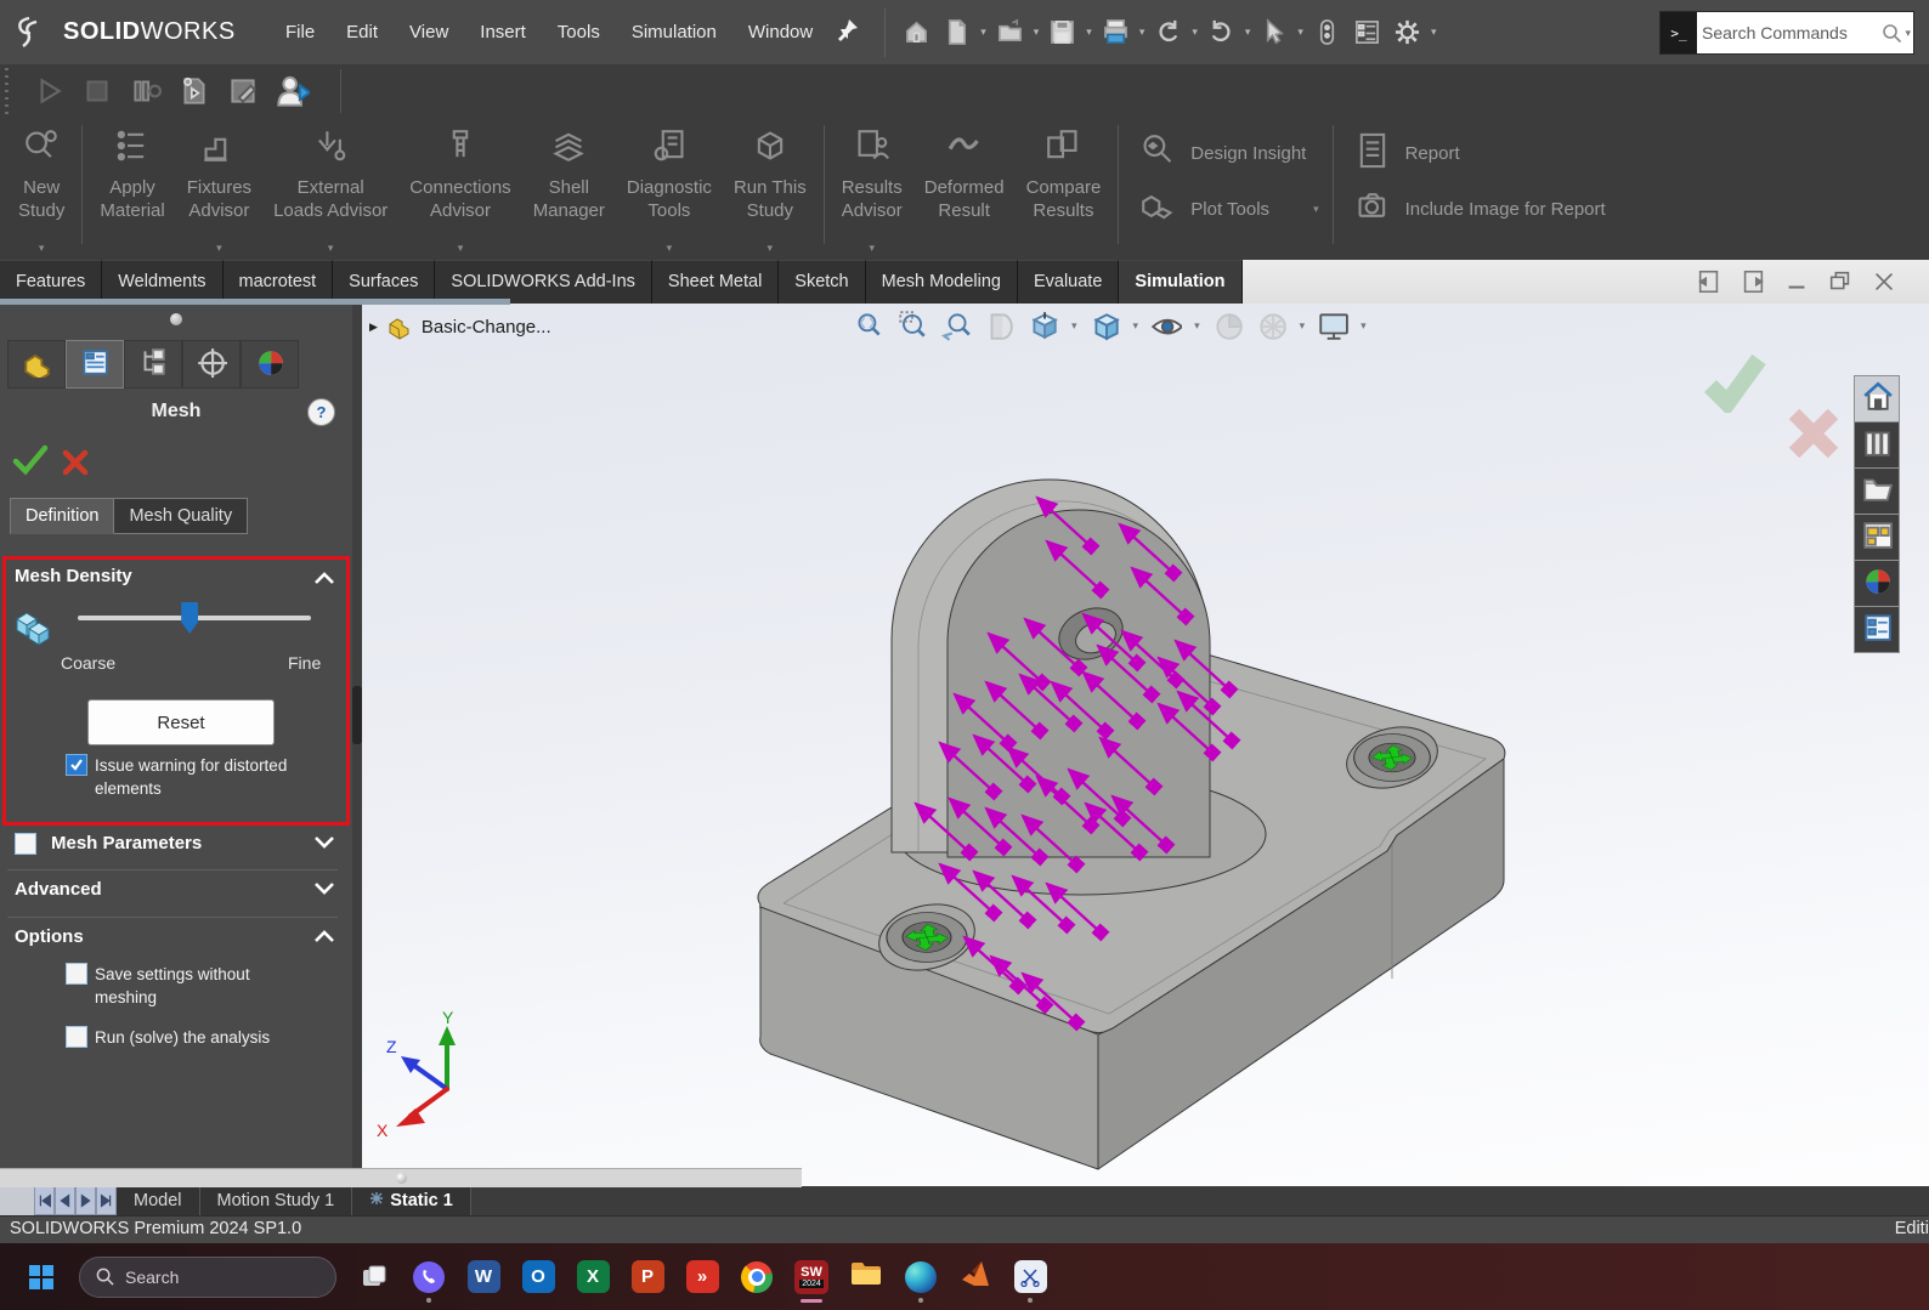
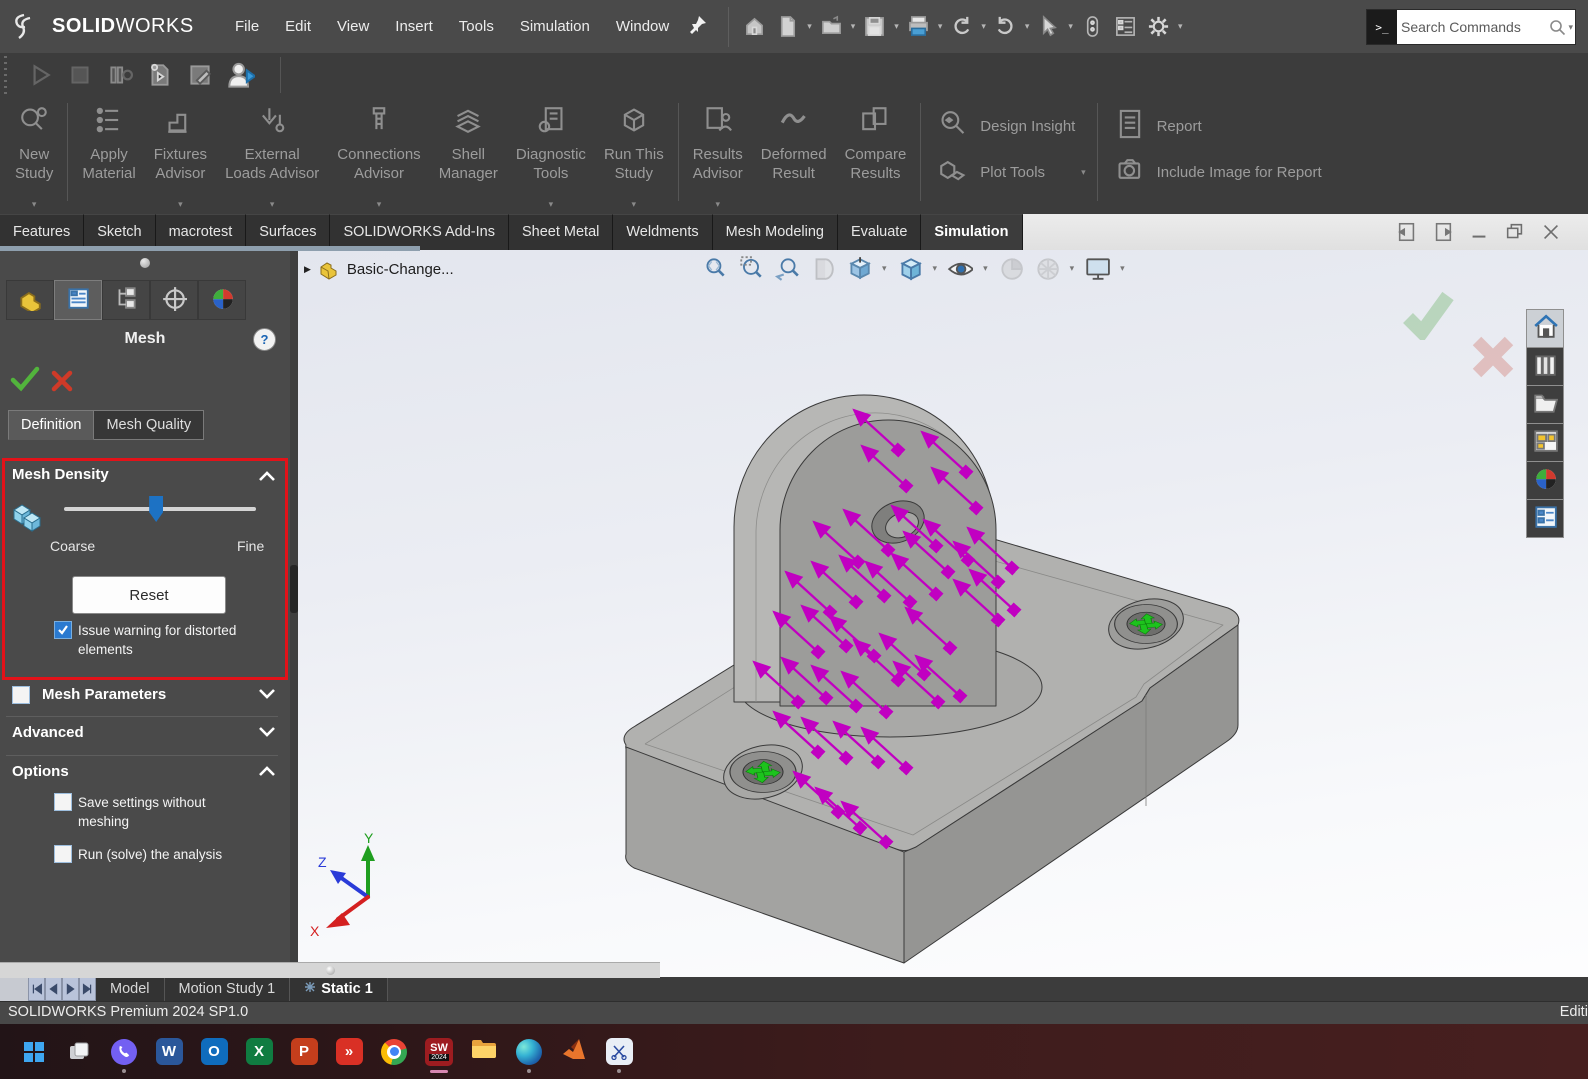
  SOLIDWORKS
  File
  Edit
  View
  Insert
  Tools
  Simulation
  Window
  ▾
  ▾
  ▾
  ▾
  ▾
  ▾
  ▾
  ▾
  >_
  Search Commands
  ▾
  New
  Study
  ▾
  Apply
  Material
  Fixtures
  Advisor
  ▾
  External
  Loads Advisor
  ▾
  Connections
  Advisor
  ▾
  Shell
  Manager
  Diagnostic
  Tools
  ▾
  Run This
  Study
  ▾
  Results
  Advisor
  ▾
  Deformed
  Result
  Compare
  Results
  Design Insight
  Plot Tools
  ▾
  Report
  Include Image for Report
  Features
- Weldments
+ Sketch
  macrotest
  Surfaces
  SOLIDWORKS Add-Ins
  Sheet Metal
- Sketch
+ Weldments
  Mesh Modeling
  Evaluate
  Simulation
  Mesh
  ?
  Definition
  Mesh Quality
  Mesh Density
  Coarse
  Fine
  Reset
  Issue warning for distorted elements
  Mesh Parameters
  Advanced
  Options
  Save settings without meshing
  Run (solve) the analysis
  ▶
  Basic-Change...
  ▾
  ▾
  ▾
  ▾
  ▾
  Y
  Z
  X
  Model
  Motion Study 1
  Static 1
  SOLIDWORKS Premium 2024 SP1.0
  Editi
- Search
  W
  O
  X
  P
  »
  SW
